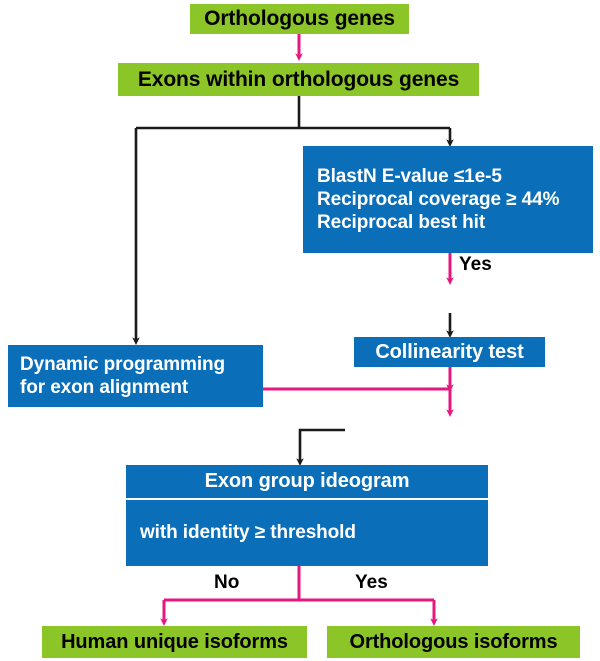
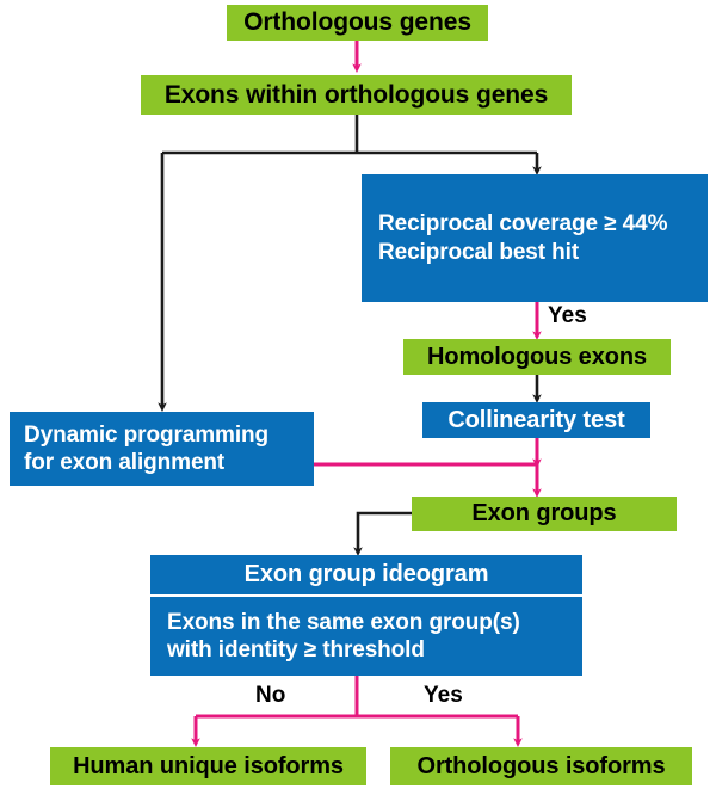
  Orthologous genes
  Exons within orthologous genes
- BlastN E-value ≤1e-5
  Reciprocal coverage ≥ 44%
  Reciprocal best hit
+ Homologous exons
  Collinearity test
  Dynamic programming
  for exon alignment
+ Exon groups
  Exon group ideogram
+ Exons in the same exon group(s)
  with identity ≥ threshold
  Human unique isoforms
  Orthologous isoforms
  Yes
  No
  Yes
